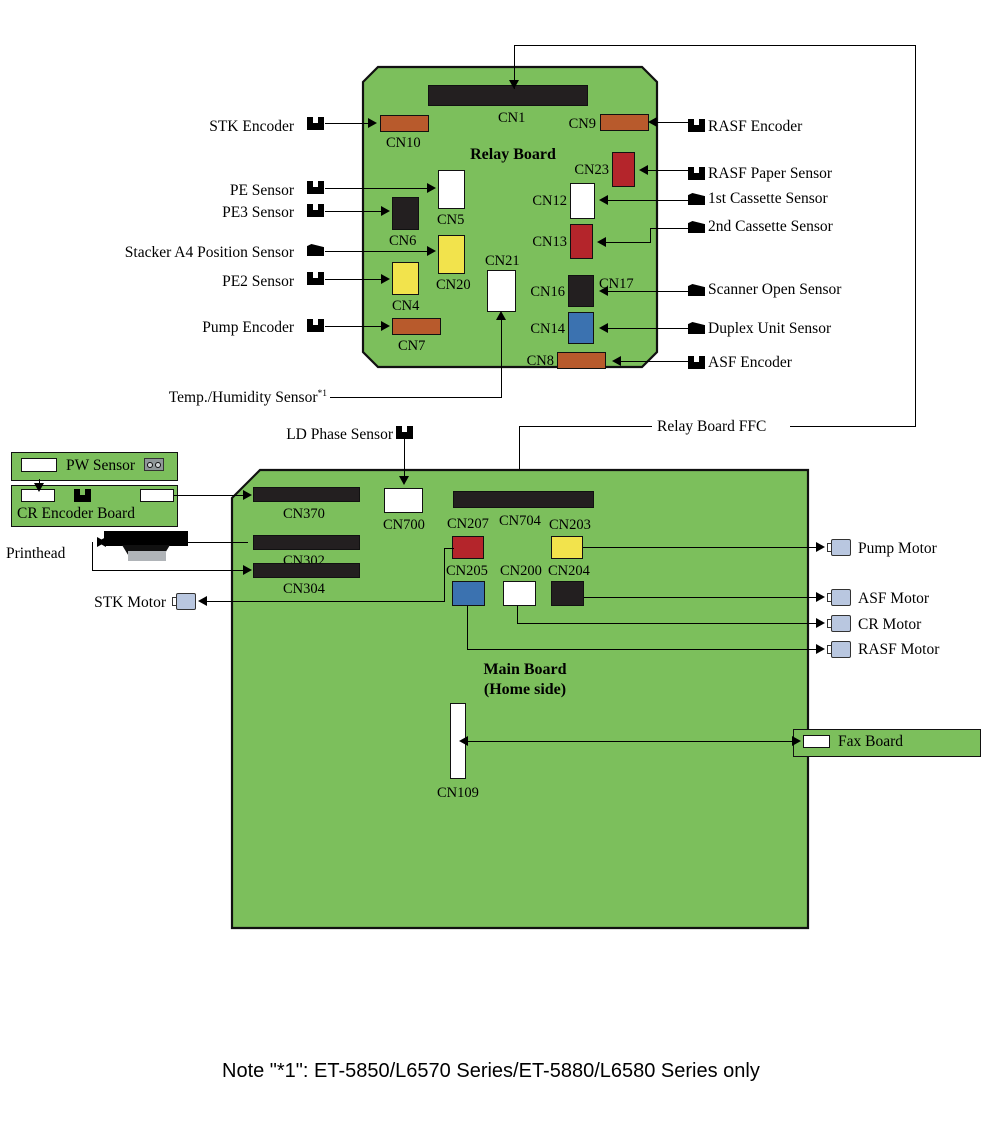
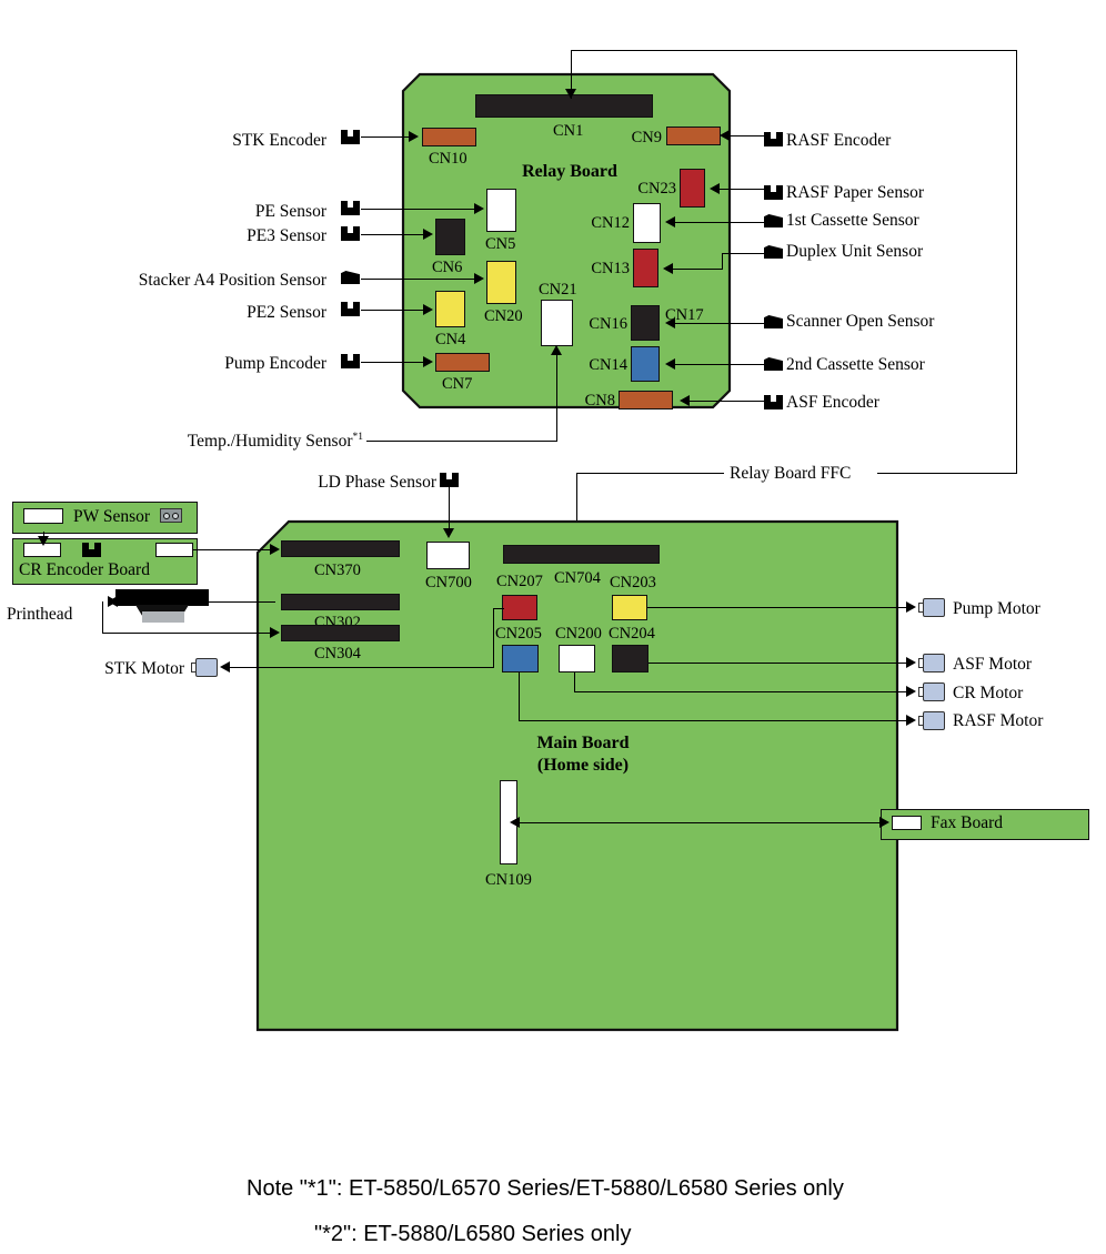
  Relay Board
  CN1
  CN10
  CN9
  CN5
  CN6
  CN20
  CN4
  CN7
  CN21
  CN23
  CN12
  CN13
  CN16
  CN17
  CN14
  CN8
  STK Encoder
  PE Sensor
  PE3 Sensor
  Stacker A4 Position Sensor
  PE2 Sensor
  Pump Encoder
  RASF Encoder
  RASF Paper Sensor
  1st Cassette Sensor
- 2nd Cassette Sensor
+ Duplex Unit Sensor
  Scanner Open Sensor
- Duplex Unit Sensor
+ 2nd Cassette Sensor
  ASF Encoder
  Temp./Humidity Sensor*1
  Relay Board FFC
  Main Board
  (Home side)
  CN370
  CN302
  CN304
  CN700
  CN704
  CN207
  CN203
  CN205
  CN200
  CN204
  CN109
  LD Phase Sensor
  PW Sensor
  CR Encoder Board
  Printhead
  STK Motor
  Pump Motor
  ASF Motor
  CR Motor
  RASF Motor
  Fax Board
  Note "*1": ET-5850/L6570 Series/ET-5880/L6580 Series only
+ "*2": ET-5880/L6580 Series only
